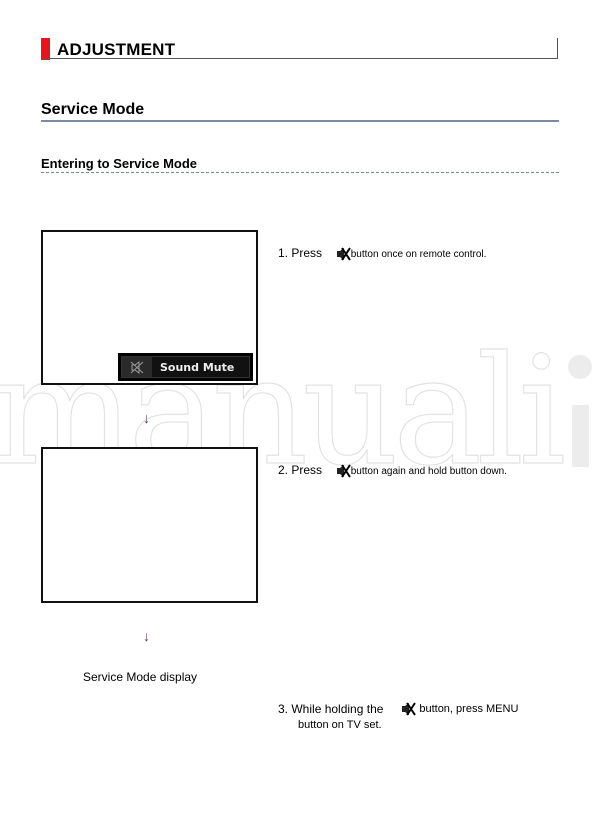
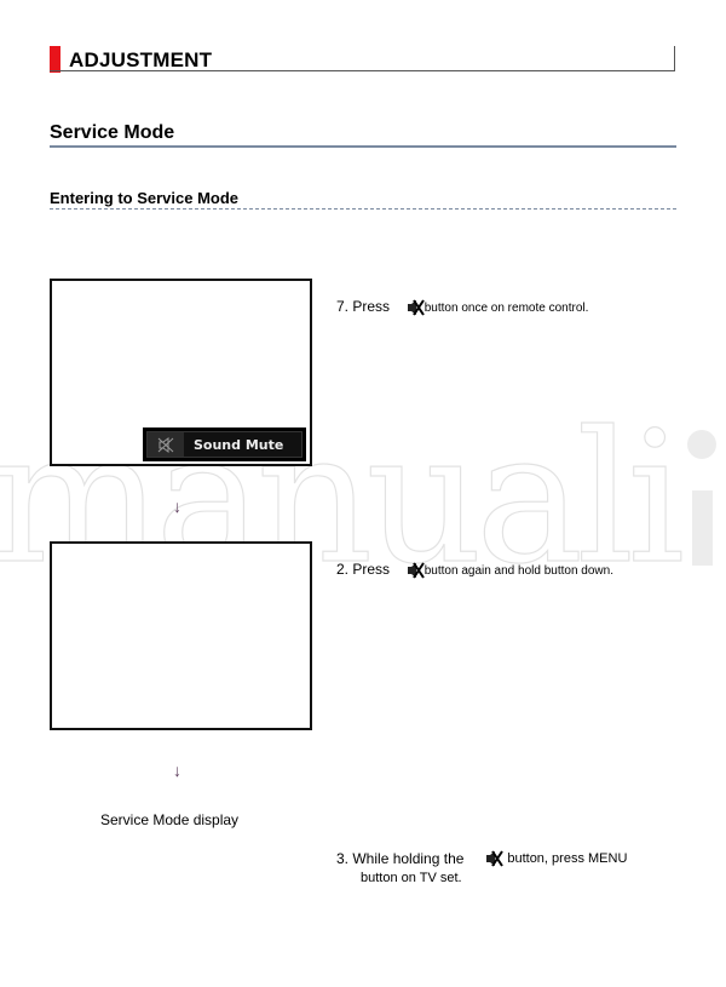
  ADJUSTMENT
  Service Mode
  Entering to Service Mode
  manuali
  Sound Mute
  ↓
  ↓
  Service Mode display
- 1. Press button once on remote control.
+ 7. Press button once on remote control.
  2. Press button again and hold button down.
  3. While holding the
  button, press MENU
  button on TV set.
